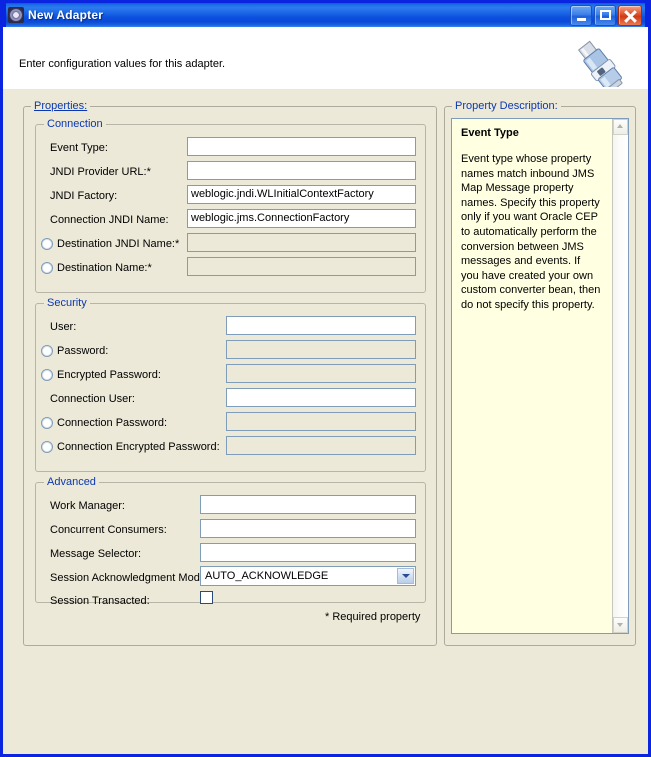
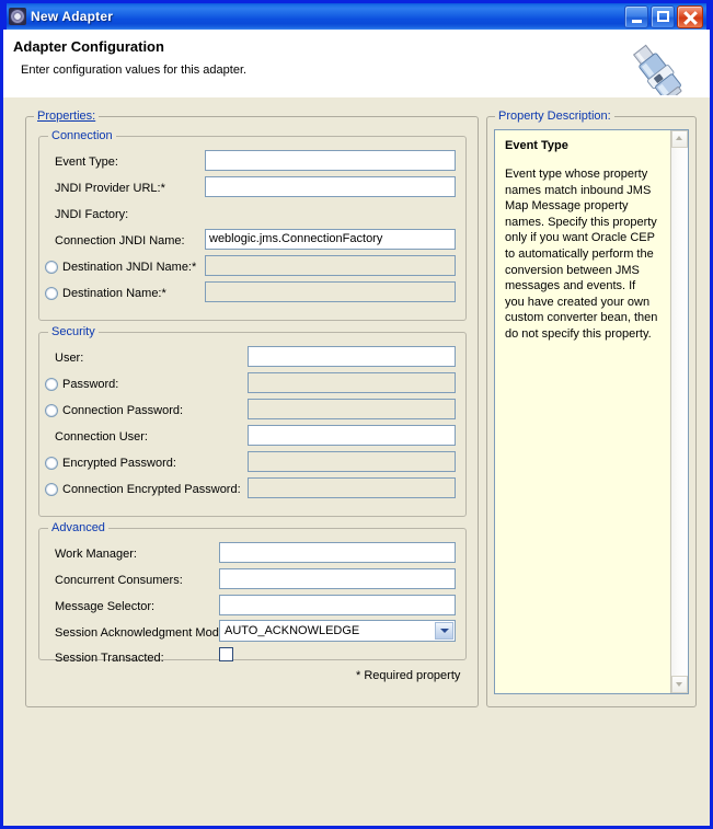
  New Adapter
+ Adapter Configuration
  Enter configuration values for this adapter.
  Properties:
  Connection
  Event Type:
  JNDI Provider URL:*
  JNDI Factory:
- weblogic.jndi.WLInitialContextFactory
  Connection JNDI Name:
  weblogic.jms.ConnectionFactory
  Destination JNDI Name:*
  Destination Name:*
  Security
  User:
  Password:
- Encrypted Password:
+ Connection Password:
  Connection User:
- Connection Password:
+ Encrypted Password:
  Connection Encrypted Password:
  Advanced
  Work Manager:
  Concurrent Consumers:
  Message Selector:
  Session Acknowledgment Mod
  AUTO_ACKNOWLEDGE
  Session Transacted:
  * Required property
  Property Description:
  Event Type
  Event type whose property names match inbound JMS Map Message property names. Specify this property only if you want Oracle CEP to automatically perform the conversion between JMS messages and events. If you have created your own custom converter bean, then do not specify this property.
